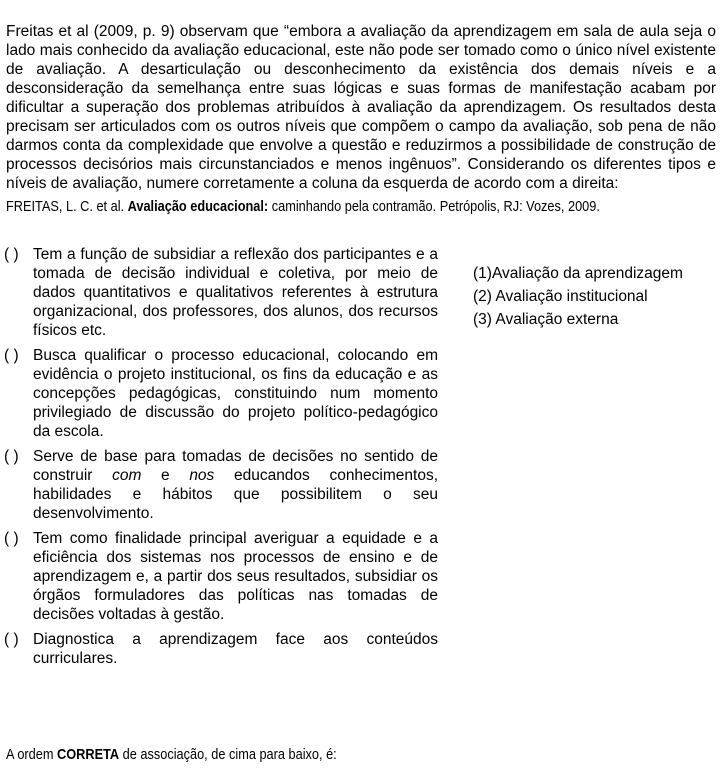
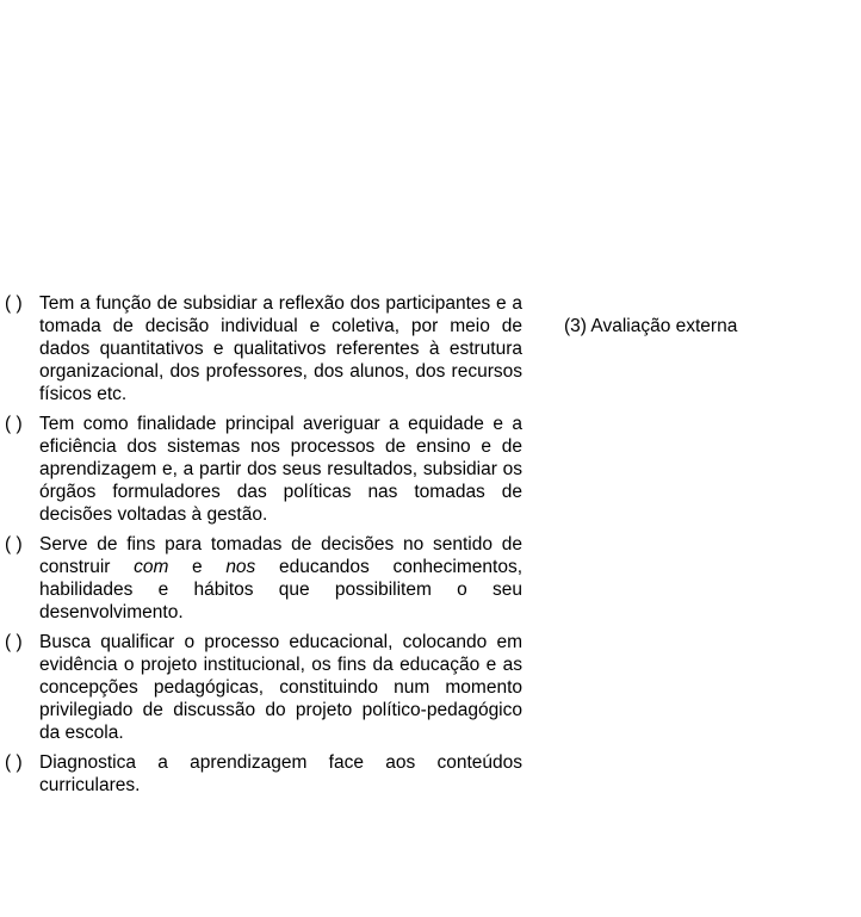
- Freitas et al (2009, p. 9) observam que “embora a avaliação da aprendizagem em sala de aula seja o lado mais conhecido da avaliação educacional, este não pode ser tomado como o único nível existente de avaliação. A desarticulação ou desconhecimento da existência dos demais níveis e a desconsideração da semelhança entre suas lógicas e suas formas de manifestação acabam por dificultar a superação dos problemas atribuídos à avaliação da aprendizagem. Os resultados desta precisam ser articulados com os outros níveis que compõem o campo da avaliação, sob pena de não darmos conta da complexidade que envolve a questão e reduzirmos a possibilidade de construção de processos decisórios mais circunstanciados e menos ingênuos”. Considerando os diferentes tipos e níveis de avaliação, numere corretamente a coluna da esquerda de acordo com a direita:
- FREITAS, L. C. et al. Avaliação educacional: caminhando pela contramão. Petrópolis, RJ: Vozes, 2009.
  ( )
  Tem a função de subsidiar a reflexão dos participantes e a tomada de decisão individual e coletiva, por meio de dados quantitativos e qualitativos referentes à estrutura organizacional, dos professores, dos alunos, dos recursos físicos etc.
  ( )
- Busca qualificar o processo educacional, colocando em evidência o projeto institucional, os fins da educação e as concepções pedagógicas, constituindo num momento privilegiado de discussão do projeto político-pedagógico da escola.
+ Tem como finalidade principal averiguar a equidade e a eficiência dos sistemas nos processos de ensino e de aprendizagem e, a partir dos seus resultados, subsidiar os órgãos formuladores das políticas nas tomadas de decisões voltadas à gestão.
  ( )
- Serve de base para tomadas de decisões no sentido de construir com e nos educandos conhecimentos, habilidades e hábitos que possibilitem o seu desenvolvimento.
+ Serve de fins para tomadas de decisões no sentido de construir com e nos educandos conhecimentos, habilidades e hábitos que possibilitem o seu desenvolvimento.
  ( )
- Tem como finalidade principal averiguar a equidade e a eficiência dos sistemas nos processos de ensino e de aprendizagem e, a partir dos seus resultados, subsidiar os órgãos formuladores das políticas nas tomadas de decisões voltadas à gestão.
+ Busca qualificar o processo educacional, colocando em evidência o projeto institucional, os fins da educação e as concepções pedagógicas, constituindo num momento privilegiado de discussão do projeto político-pedagógico da escola.
  ( )
  Diagnostica a aprendizagem face aos conteúdos curriculares.
- (1)Avaliação da aprendizagem
- (2) Avaliação institucional
  (3) Avaliação externa
- A ordem CORRETA de associação, de cima para baixo, é:
